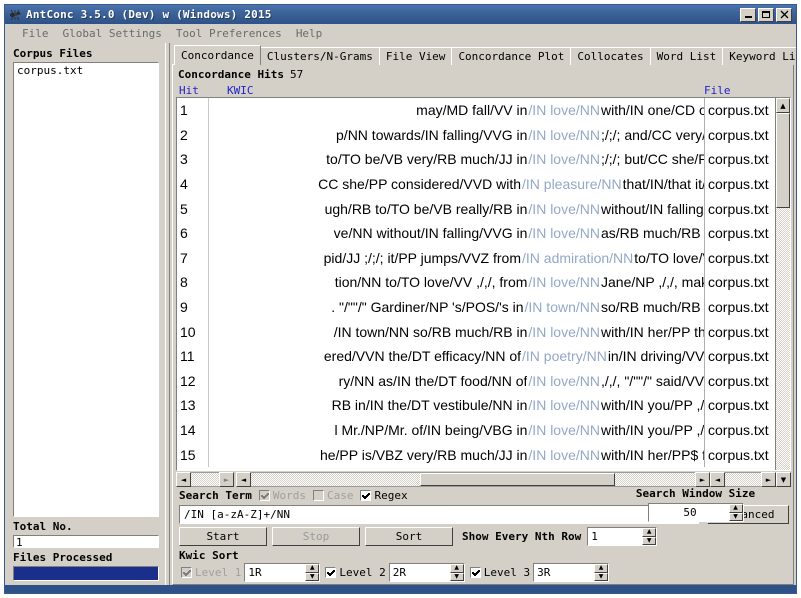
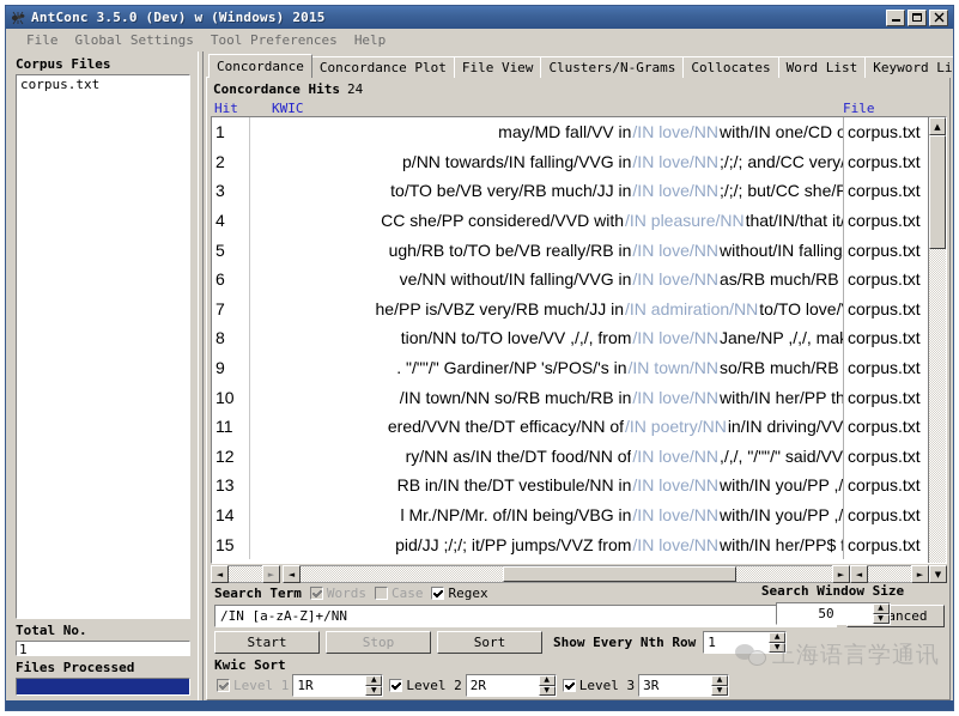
  AntConc 3.5.0 (Dev) w (Windows) 2015
  File
  Global Settings
  Tool Preferences
  Help
  Corpus Files
  corpus.txt
  Total No.
  1
  Files Processed
  Concordance
- Clusters/N-Grams
+ Concordance Plot
  File View
- Concordance Plot
+ Clusters/N-Grams
  Collocates
  Word List
  Keyword Li
- Concordance Hits 57
+ Concordance Hits 24
  Hit
  KWIC
  File
  1
  may/MD fall/VV in /IN love/NN with/IN one/CD o
  corpus.txt
  2
  p/NN towards/IN falling/VVG in /IN love/NN ;/;/; and/CC very
  corpus.txt
  3
  to/TO be/VB very/RB much/JJ in /IN love/NN ;/;/; but/CC she/P
  corpus.txt
  4
  CC she/PP considered/VVD with /IN pleasure/NN that/IN/that it/
  corpus.txt
  5
  ugh/RB to/TO be/VB really/RB in /IN love/NN without/IN falling
  corpus.txt
  6
  ve/NN without/IN falling/VVG in /IN love/NN as/RB much/RB
  corpus.txt
  7
- pid/JJ ;/;/; it/PP jumps/VVZ from /IN admiration/NN to/TO love/
+ he/PP is/VBZ very/RB much/JJ in /IN admiration/NN to/TO love/
  corpus.txt
  8
  tion/NN to/TO love/VV ,/,/, from /IN love/NN Jane/NP ,/,/, ma
  corpus.txt
  9
  . "/""/" Gardiner/NP 's/POS/'s in /IN town/NN so/RB much/RB
  corpus.txt
  10
  /IN town/NN so/RB much/RB in /IN love/NN with/IN her/PP th
  corpus.txt
  11
  ered/VVN the/DT efficacy/NN of /IN poetry/NN in/IN driving/VV
  corpus.txt
  12
  ry/NN as/IN the/DT food/NN of /IN love/NN ,/,/, "/""/" said/VV
  corpus.txt
  13
  RB in/IN the/DT vestibule/NN in /IN love/NN with/IN you/PP ,/
  corpus.txt
  14
  l Mr./NP/Mr. of/IN being/VBG in /IN love/NN with/IN you/PP ,/
  corpus.txt
  15
- he/PP is/VBZ very/RB much/JJ in /IN love/NN with/IN her/PP$
+ pid/JJ ;/;/; it/PP jumps/VVZ from /IN love/NN with/IN her/PP$
  corpus.txt
  ▲
  ◄
  ►
  ◄
  ►
  ◄
  ►
  ▼
  Search Term
  Words
  Case
  Regex
  /IN [a-zA-Z]+/NN
  Start
  Stop
  Sort
  Show Every Nth Row
  1
  Kwic Sort
  Level 1
  1R
  Level 2
  2R
  Level 3
  3R
  Search Window Size
  50
+ 上海语言学通讯
